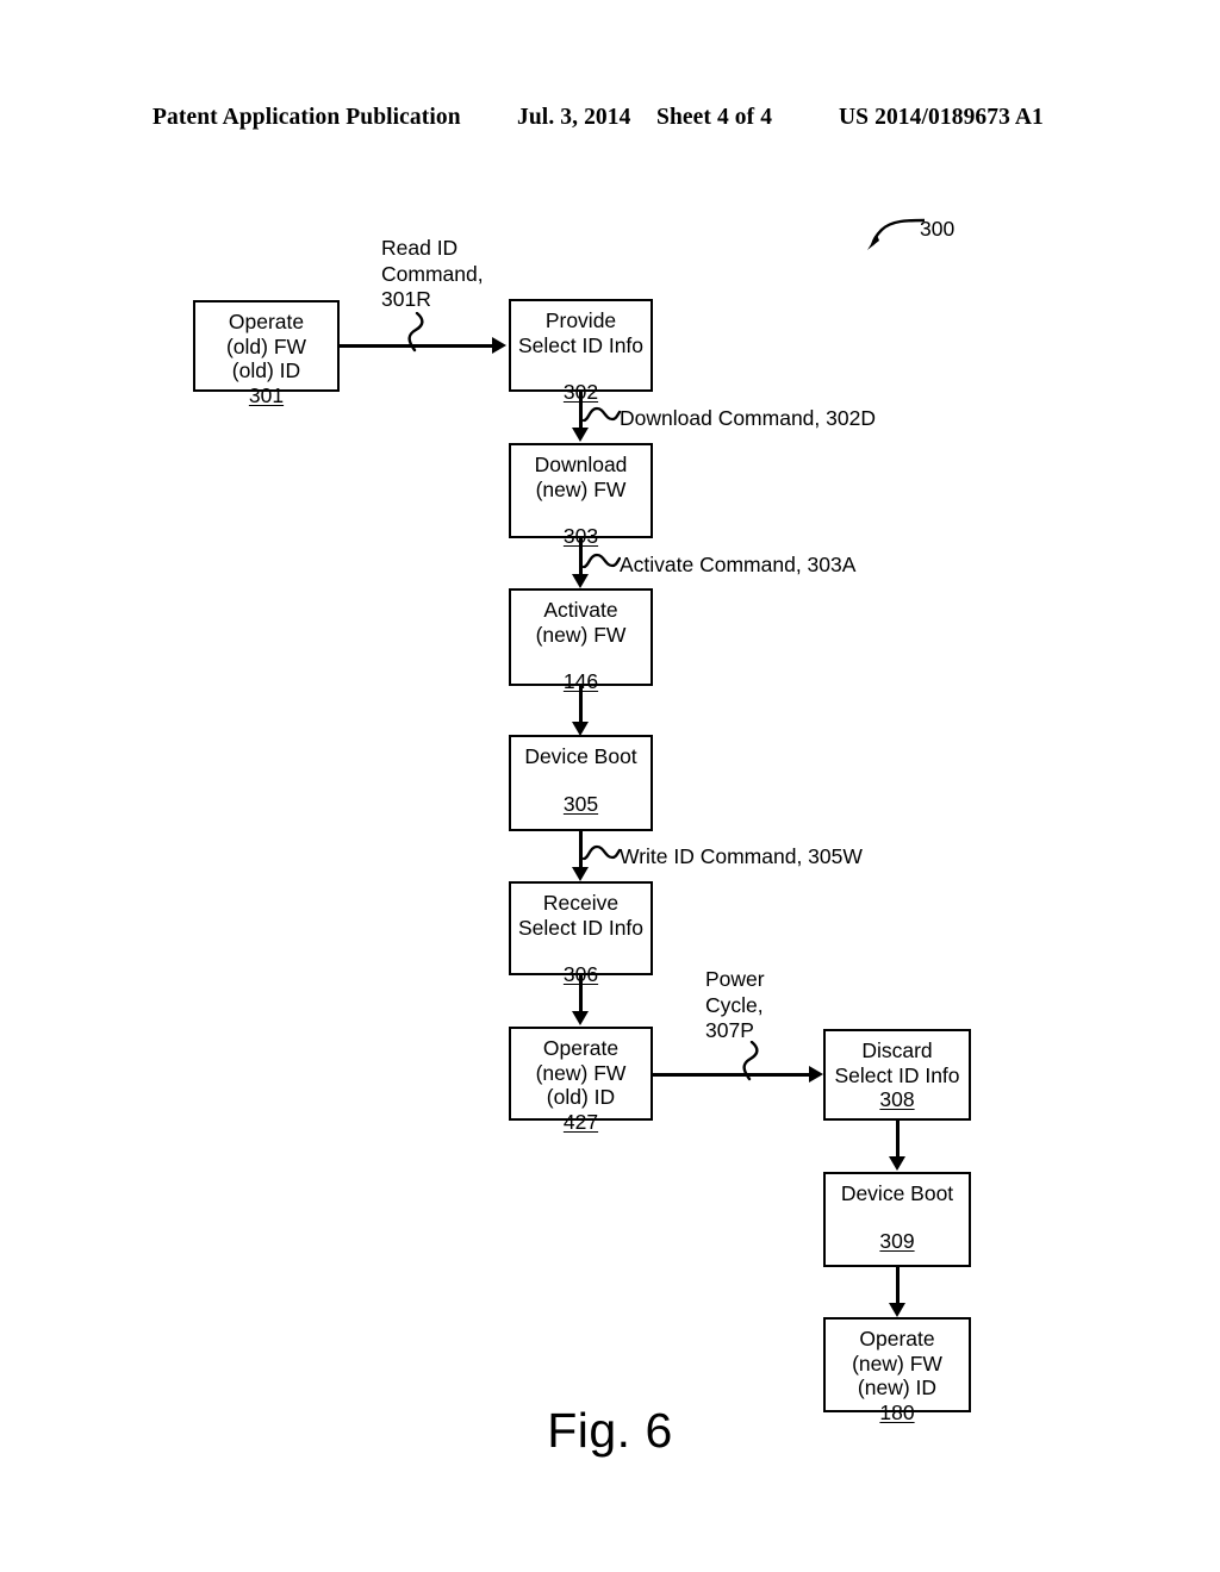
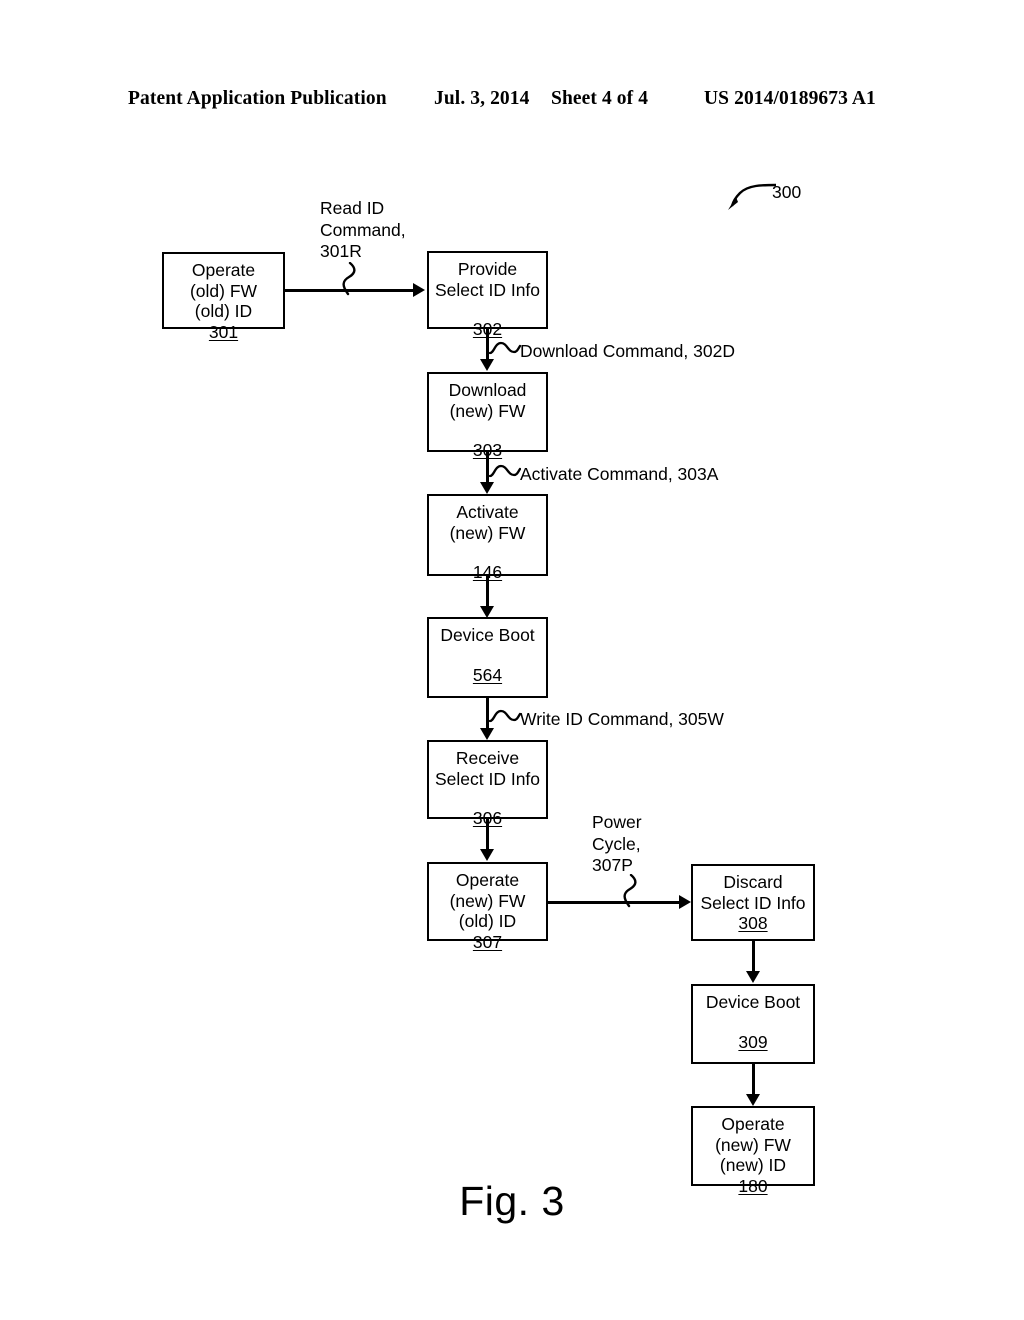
  Patent Application Publication
  Jul. 3, 2014
  Sheet 4 of 4
  US 2014/0189673 A1
  300
  Operate
  (old) FW
  (old) ID
  301
  Read ID
  Command,
  301R
  Provide
  Select ID Info
  Download Command, 302D
  Download
  (new) FW
  303
  Activate Command, 303A
  Activate
  (new) FW
  146
  Device Boot
- 305
+ 564
  Write ID Command, 305W
  Receive
  Select ID Info
  306
  Operate
  (new) FW
  (old) ID
- 427
+ 307
  Power
  Cycle,
  307P
  Discard
  Select ID Info
  308
  Device Boot
  309
  Operate
  (new) FW
  (new) ID
  180
- Fig. 6
+ Fig. 3
